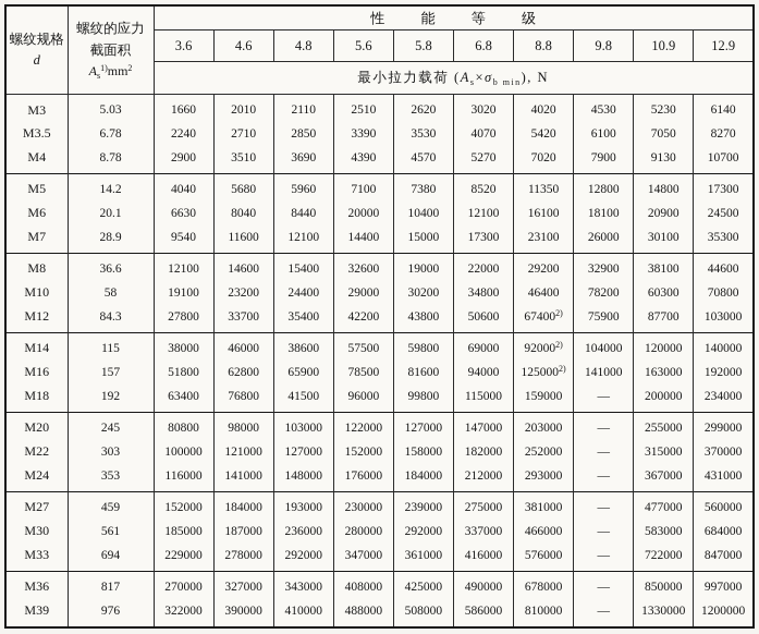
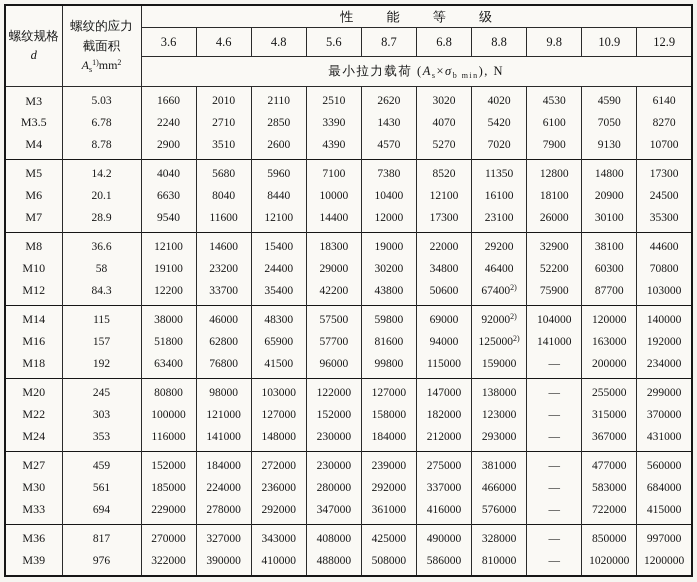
  螺纹规格 d	螺纹的应力 截面积 As1)mm2	性 能 等 级
- 3.6	4.6	4.8	5.6	5.8	6.8	8.8	9.8	10.9	12.9
+ 3.6	4.6	4.8	5.6	8.7	6.8	8.8	9.8	10.9	12.9
  最小拉力载荷 (As×σb min), N
- M3	5.03	1660	2010	2110	2510	2620	3020	4020	4530	5230	6140
+ M3	5.03	1660	2010	2110	2510	2620	3020	4020	4530	4590	6140
- M3.5	6.78	2240	2710	2850	3390	3530	4070	5420	6100	7050	8270
+ M3.5	6.78	2240	2710	2850	3390	1430	4070	5420	6100	7050	8270
- M4	8.78	2900	3510	3690	4390	4570	5270	7020	7900	9130	10700
+ M4	8.78	2900	3510	2600	4390	4570	5270	7020	7900	9130	10700
  M5	14.2	4040	5680	5960	7100	7380	8520	11350	12800	14800	17300
- M6	20.1	6630	8040	8440	20000	10400	12100	16100	18100	20900	24500
+ M6	20.1	6630	8040	8440	10000	10400	12100	16100	18100	20900	24500
- M7	28.9	9540	11600	12100	14400	15000	17300	23100	26000	30100	35300
+ M7	28.9	9540	11600	12100	14400	12000	17300	23100	26000	30100	35300
- M8	36.6	12100	14600	15400	32600	19000	22000	29200	32900	38100	44600
+ M8	36.6	12100	14600	15400	18300	19000	22000	29200	32900	38100	44600
- M10	58	19100	23200	24400	29000	30200	34800	46400	78200	60300	70800
+ M10	58	19100	23200	24400	29000	30200	34800	46400	52200	60300	70800
- M12	84.3	27800	33700	35400	42200	43800	50600	674002)	75900	87700	103000
+ M12	84.3	12200	33700	35400	42200	43800	50600	674002)	75900	87700	103000
- M14	115	38000	46000	38600	57500	59800	69000	920002)	104000	120000	140000
+ M14	115	38000	46000	48300	57500	59800	69000	920002)	104000	120000	140000
- M16	157	51800	62800	65900	78500	81600	94000	1250002)	141000	163000	192000
+ M16	157	51800	62800	65900	57700	81600	94000	1250002)	141000	163000	192000
  M18	192	63400	76800	41500	96000	99800	115000	159000	—	200000	234000
- M20	245	80800	98000	103000	122000	127000	147000	203000	—	255000	299000
+ M20	245	80800	98000	103000	122000	127000	147000	138000	—	255000	299000
- M22	303	100000	121000	127000	152000	158000	182000	252000	—	315000	370000
+ M22	303	100000	121000	127000	152000	158000	182000	123000	—	315000	370000
- M24	353	116000	141000	148000	176000	184000	212000	293000	—	367000	431000
+ M24	353	116000	141000	148000	230000	184000	212000	293000	—	367000	431000
- M27	459	152000	184000	193000	230000	239000	275000	381000	—	477000	560000
+ M27	459	152000	184000	272000	230000	239000	275000	381000	—	477000	560000
- M30	561	185000	187000	236000	280000	292000	337000	466000	—	583000	684000
+ M30	561	185000	224000	236000	280000	292000	337000	466000	—	583000	684000
- M33	694	229000	278000	292000	347000	361000	416000	576000	—	722000	847000
+ M33	694	229000	278000	292000	347000	361000	416000	576000	—	722000	415000
- M36	817	270000	327000	343000	408000	425000	490000	678000	—	850000	997000
+ M36	817	270000	327000	343000	408000	425000	490000	328000	—	850000	997000
- M39	976	322000	390000	410000	488000	508000	586000	810000	—	1330000	1200000
+ M39	976	322000	390000	410000	488000	508000	586000	810000	—	1020000	1200000
